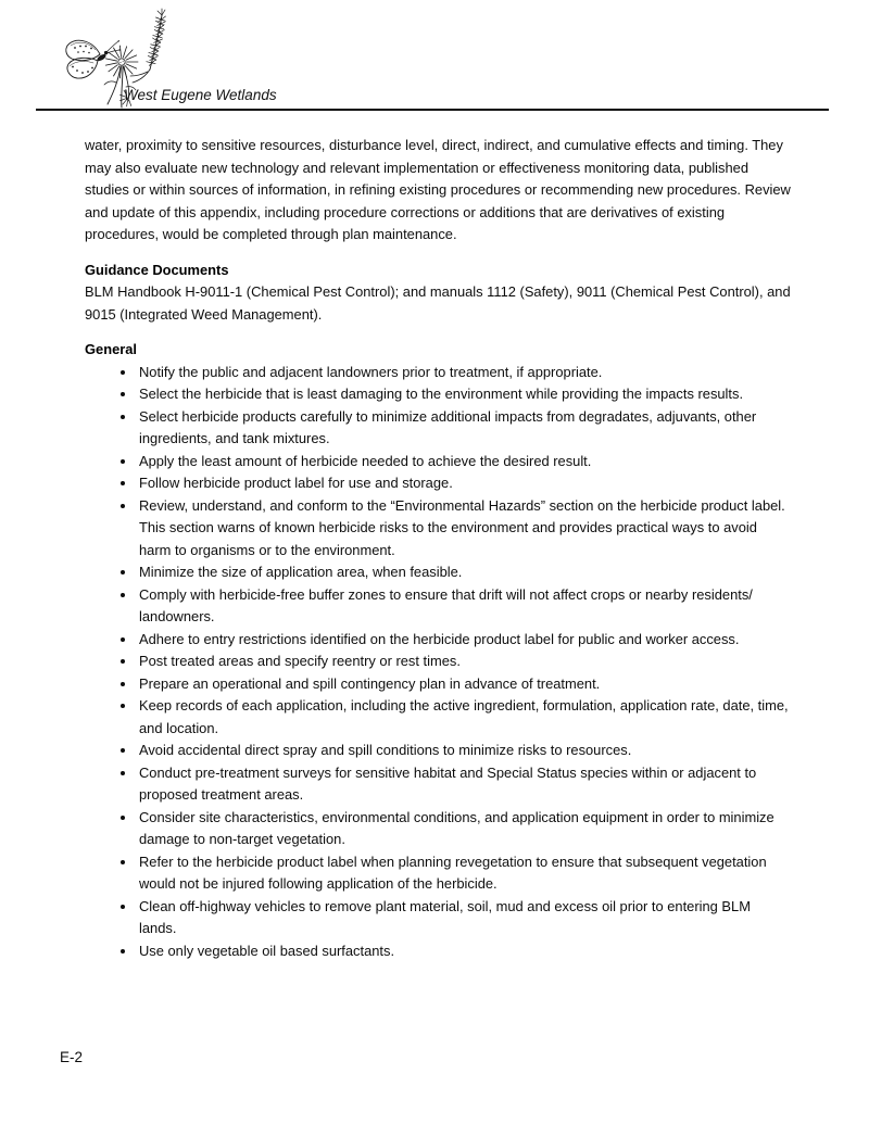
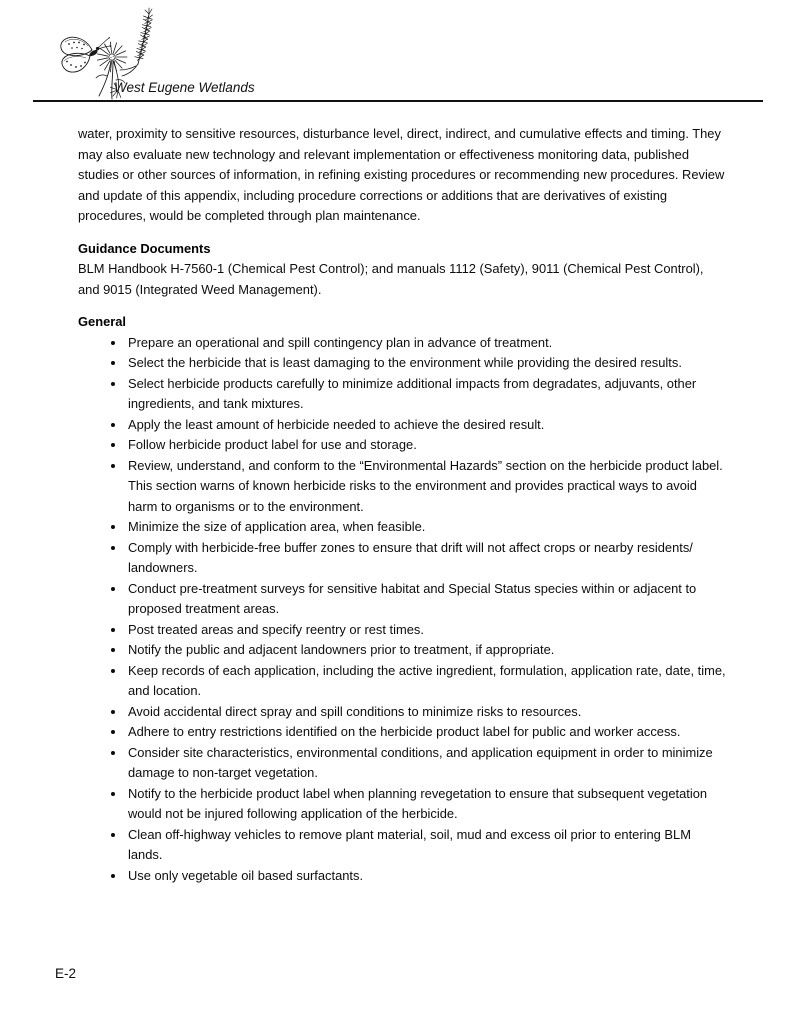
  West Eugene Wetlands
- water, proximity to sensitive resources, disturbance level, direct, indirect, and cumulative effects and timing. They may also evaluate new technology and relevant implementation or effectiveness monitoring data, published studies or within sources of information, in refining existing procedures or recommending new procedures. Review and update of this appendix, including procedure corrections or additions that are derivatives of existing procedures, would be completed through plan maintenance.
+ water, proximity to sensitive resources, disturbance level, direct, indirect, and cumulative effects and timing. They may also evaluate new technology and relevant implementation or effectiveness monitoring data, published studies or other sources of information, in refining existing procedures or recommending new procedures. Review and update of this appendix, including procedure corrections or additions that are derivatives of existing procedures, would be completed through plan maintenance.
  Guidance Documents
- BLM Handbook H-9011-1 (Chemical Pest Control); and manuals 1112 (Safety), 9011 (Chemical Pest Control), and 9015 (Integrated Weed Management).
+ BLM Handbook H-7560-1 (Chemical Pest Control); and manuals 1112 (Safety), 9011 (Chemical Pest Control), and 9015 (Integrated Weed Management).
  General
- Notify the public and adjacent landowners prior to treatment, if appropriate.
+ Prepare an operational and spill contingency plan in advance of treatment.
- Select the herbicide that is least damaging to the environment while providing the impacts results.
+ Select the herbicide that is least damaging to the environment while providing the desired results.
  Select herbicide products carefully to minimize additional impacts from degradates, adjuvants, other ingredients, and tank mixtures.
  Apply the least amount of herbicide needed to achieve the desired result.
  Follow herbicide product label for use and storage.
  Review, understand, and conform to the “Environmental Hazards” section on the herbicide product label. This section warns of known herbicide risks to the environment and provides practical ways to avoid harm to organisms or to the environment.
  Minimize the size of application area, when feasible.
  Comply with herbicide-free buffer zones to ensure that drift will not affect crops or nearby residents/ landowners.
- Adhere to entry restrictions identified on the herbicide product label for public and worker access.
+ Conduct pre-treatment surveys for sensitive habitat and Special Status species within or adjacent to proposed treatment areas.
  Post treated areas and specify reentry or rest times.
- Prepare an operational and spill contingency plan in advance of treatment.
+ Notify the public and adjacent landowners prior to treatment, if appropriate.
  Keep records of each application, including the active ingredient, formulation, application rate, date, time, and location.
  Avoid accidental direct spray and spill conditions to minimize risks to resources.
- Conduct pre-treatment surveys for sensitive habitat and Special Status species within or adjacent to proposed treatment areas.
+ Adhere to entry restrictions identified on the herbicide product label for public and worker access.
  Consider site characteristics, environmental conditions, and application equipment in order to minimize damage to non-target vegetation.
- Refer to the herbicide product label when planning revegetation to ensure that subsequent vegetation would not be injured following application of the herbicide.
+ Notify to the herbicide product label when planning revegetation to ensure that subsequent vegetation would not be injured following application of the herbicide.
  Clean off-highway vehicles to remove plant material, soil, mud and excess oil prior to entering BLM lands.
  Use only vegetable oil based surfactants.
  E-2
